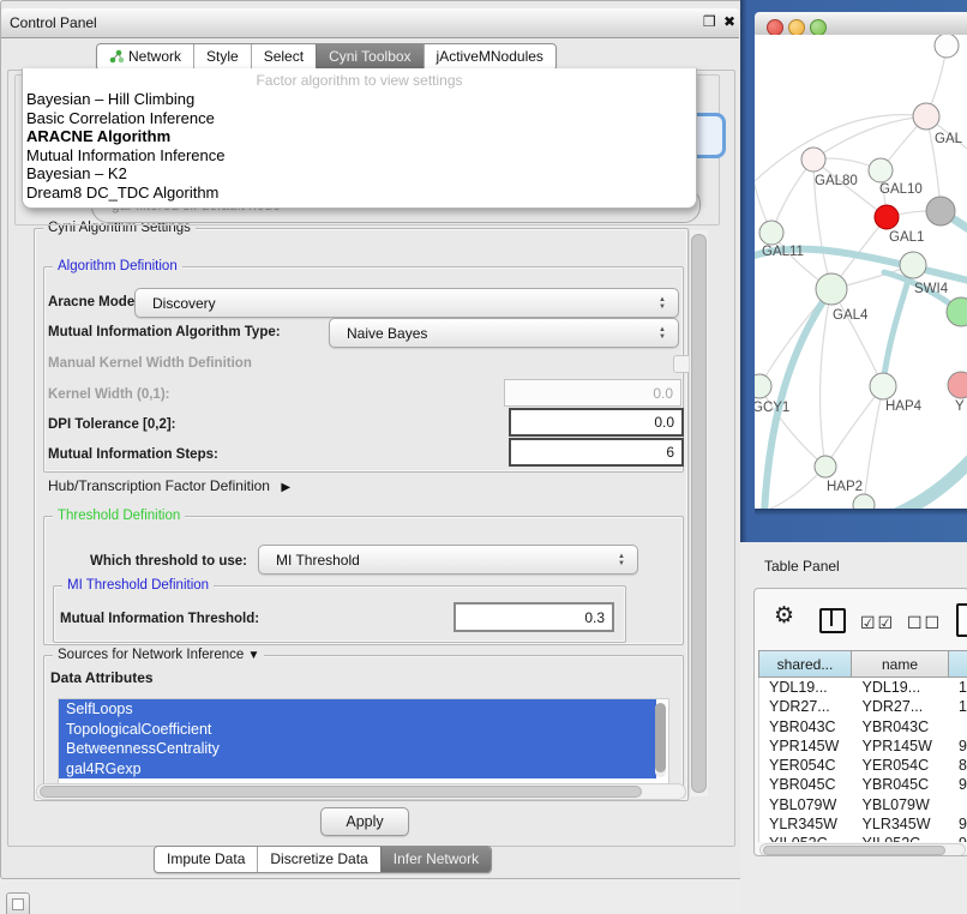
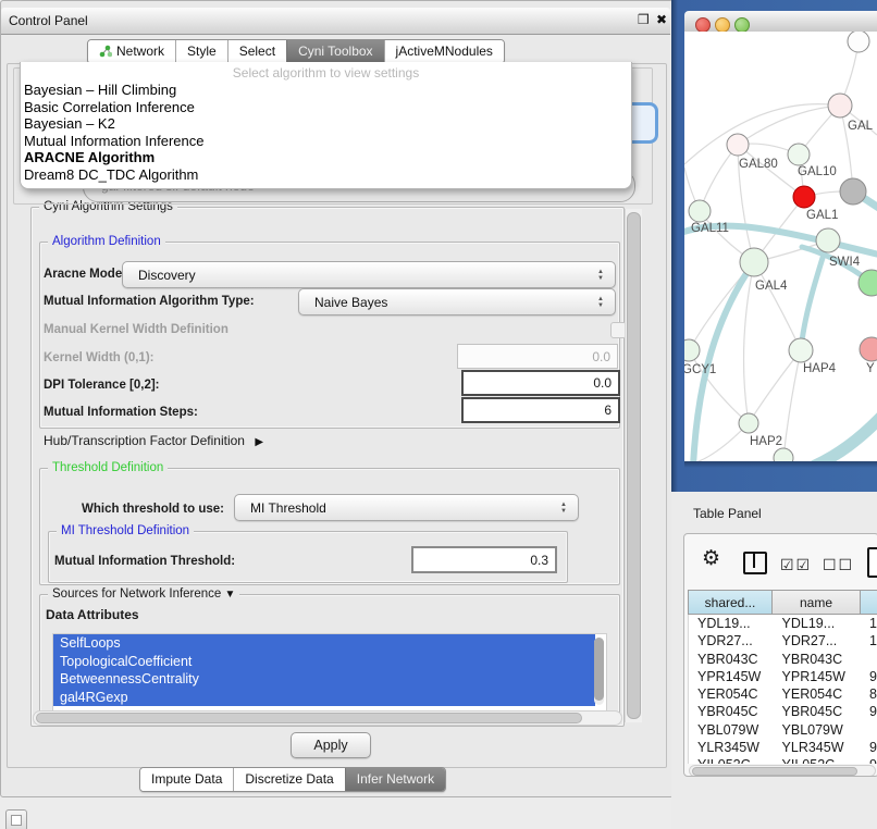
  Control Panel
  ❒
  ✖
  Network
  Style
  Select
  Cyni Toolbox
  jActiveMNodules
- Factor algorithm to view settings
+ Select algorithm to view settings
  Bayesian – Hill Climbing
  Basic Correlation Inference
- ARACNE Algorithm
+ Bayesian – K2
  Mutual Information Inference
- Bayesian – K2
+ ARACNE Algorithm
  Dream8 DC_TDC Algorithm
  Cyni Algorithm Settings
  Algorithm Definition
  Aracne Mode
  Discovery
  Mutual Information Algorithm Type:
  Naive Bayes
  Manual Kernel Width Definition
  Kernel Width (0,1):
  0.0
  DPI Tolerance [0,2]:
  0.0
  Mutual Information Steps:
  6
  Hub/Transcription Factor Definition ▶
  Threshold Definition
  Which threshold to use:
  MI Threshold
  MI Threshold Definition
  Mutual Information Threshold:
  0.3
  Sources for Network Inference ▼
  Data Attributes
  SelfLoops
  TopologicalCoefficient
  BetweennessCentrality
  gal4RGexp
  Apply
  Impute Data
  Discretize Data
  Infer Network
  GAL
  GAL80
  GAL10
  GAL1
  GAL11
  SWI4
  GAL4
  GCY1
  HAP4
  Y
  HAP2
  Table Panel
  ⚙
  ☑☑
  ☐☐
  shared...
  name
  YDL19...
  YDL19...
  YDR27...
  YDR27...
  YBR043C
  YBR043C
  YPR145W
  YPR145W
  YER054C
  YER054C
  YBR045C
  YBR045C
  YBL079W
  YBL079W
  YLR345W
  YLR345W
